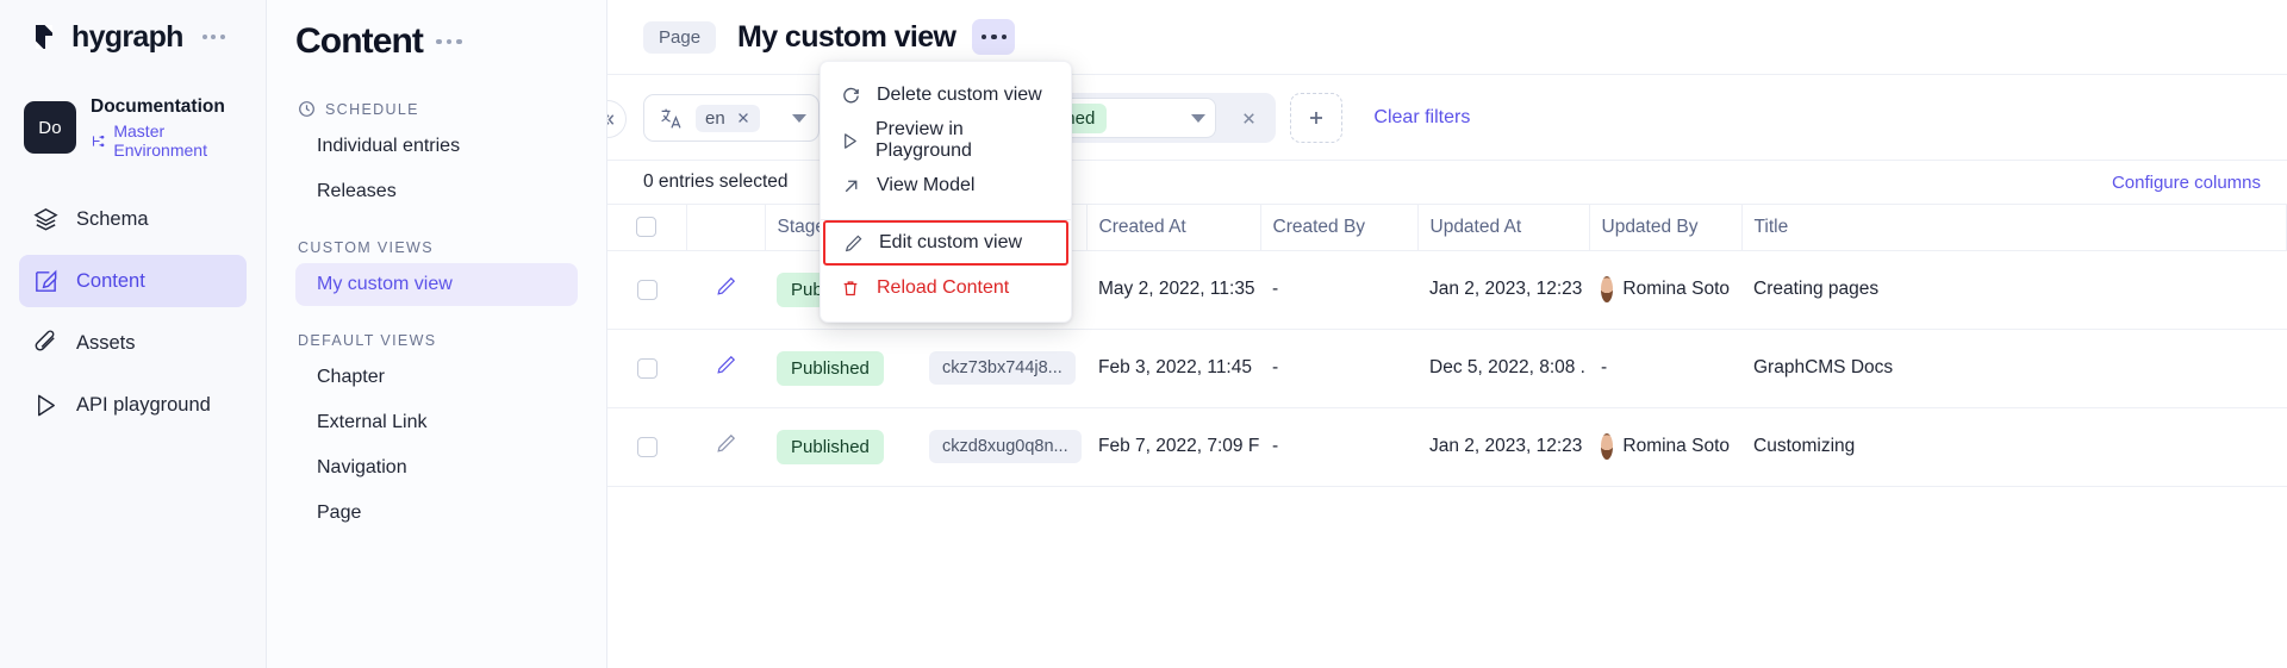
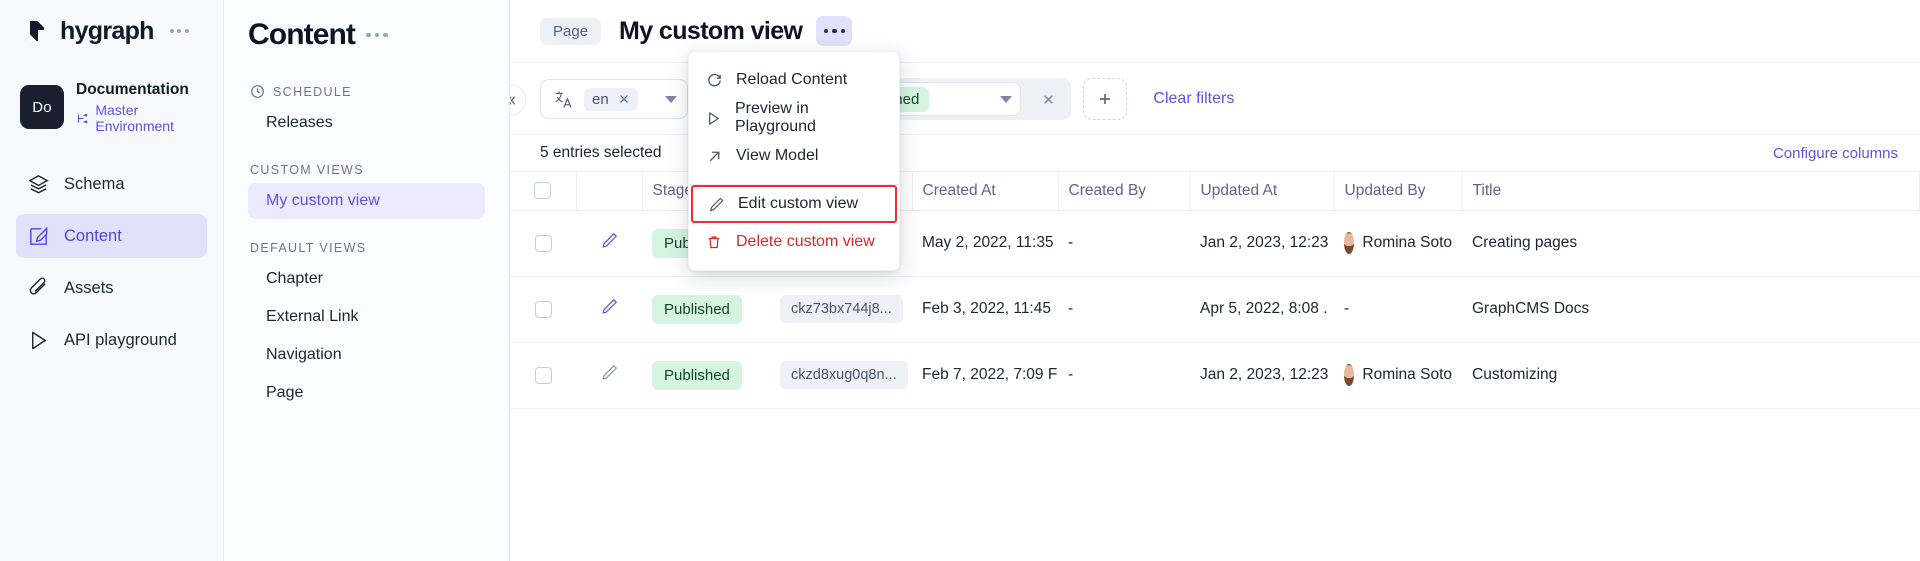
  hygraph
  Do
  Documentation
  Master Environment
  Schema
  Content
  Assets
  API playground
  Content
  SCHEDULE
- Individual entries
  Releases
  CUSTOM VIEWS
  My custom view
  DEFAULT VIEWS
  Chapter
  External Link
  Navigation
  Page
  Page
  My custom view
  en
  Clear filters
- 0 entries selected
+ 5 entries selected
  Configure columns
  		Stag		Created At	Created By	Updated At	Updated By	Title
  		Pub		May 2, 2022, 11:35	-	Jan 2, 2023, 12:23	Romina Soto	Creating pages
- 		Published	ckz73bx744j8...	Feb 3, 2022, 11:45	-	Dec 5, 2022, 8:08 .	-	GraphCMS Docs
+ 		Published	ckz73bx744j8...	Feb 3, 2022, 11:45	-	Apr 5, 2022, 8:08 .	-	GraphCMS Docs
  		Published	ckzd8xug0q8n...	Feb 7, 2022, 7:09 F	-	Jan 2, 2023, 12:23	Romina Soto	Customizing
- Delete custom view
+ Reload Content
  Preview in Playground
  View Model
  Edit custom view
- Reload Content
+ Delete custom view
